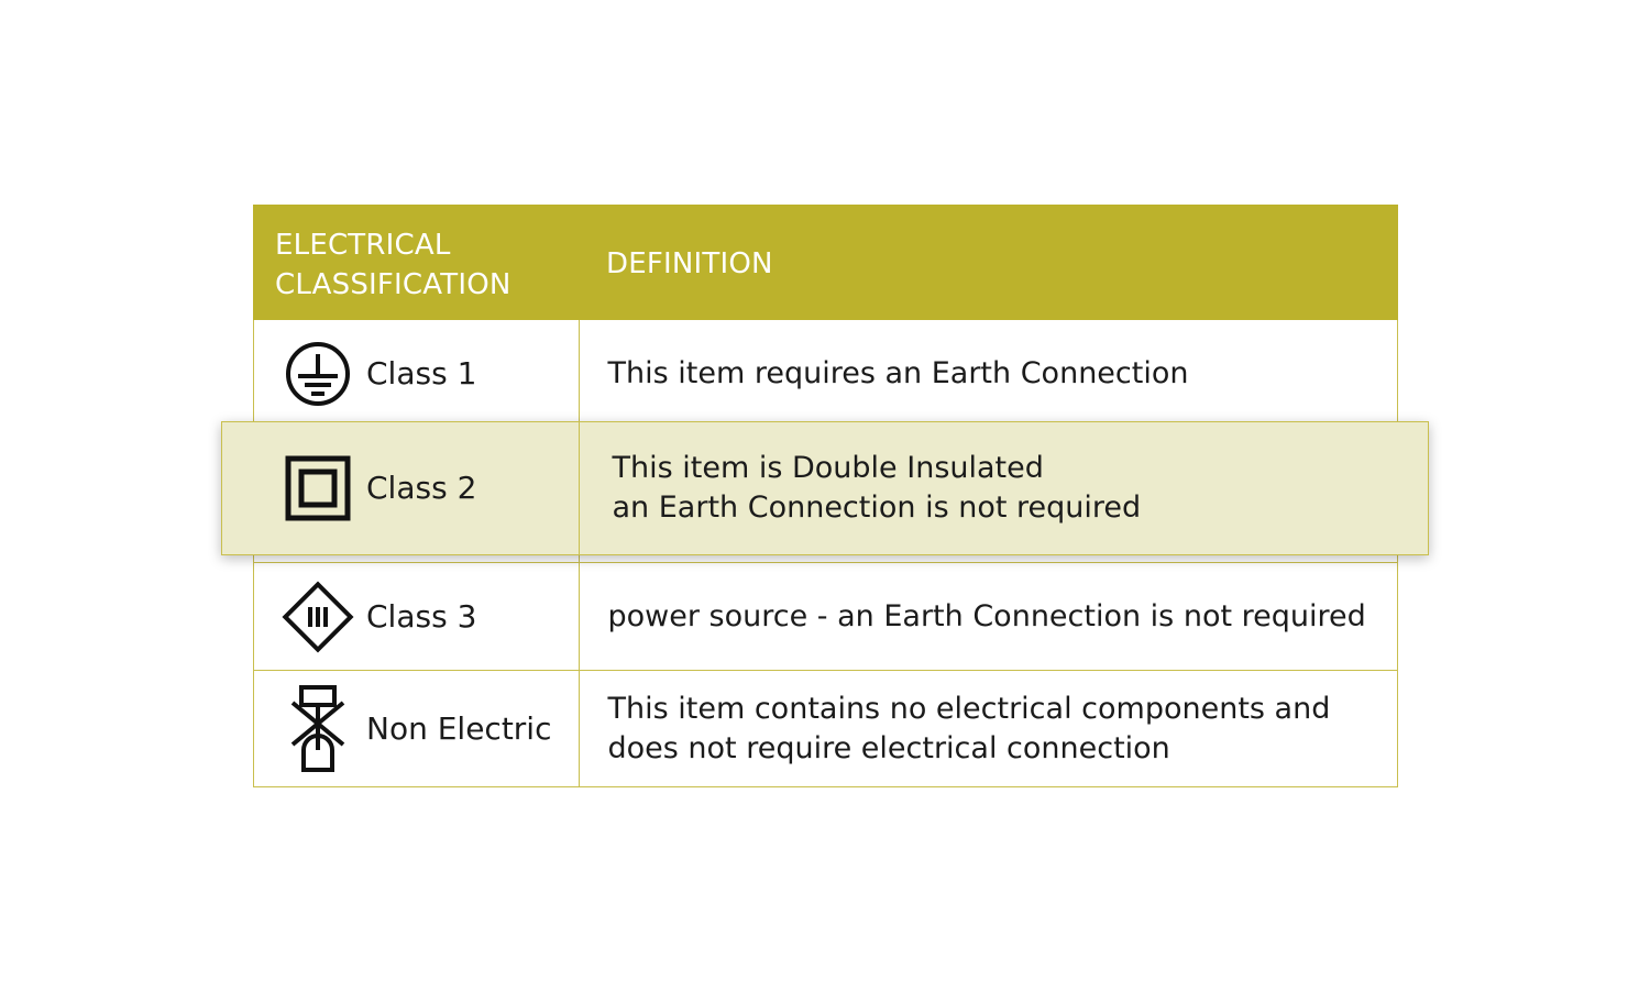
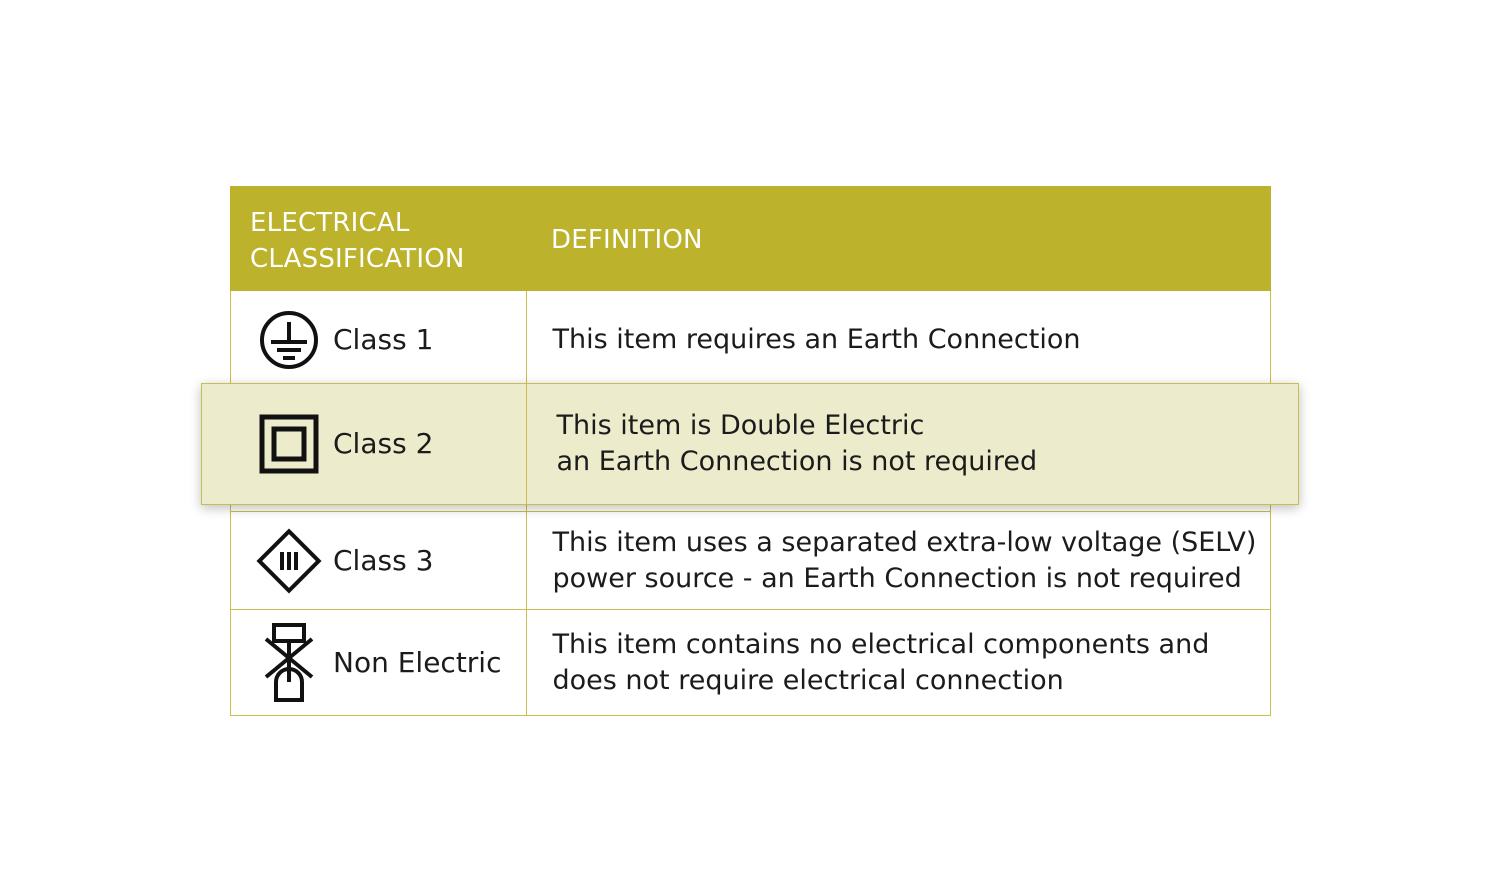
  ELECTRICAL
  CLASSIFICATION
  DEFINITION
  Class 1
  This item requires an Earth Connection
  Class 3
+ This item uses a separated extra-low voltage (SELV)
  power source - an Earth Connection is not required
  Non Electric
  This item contains no electrical components and
  does not require electrical connection
  Class 2
- This item is Double Insulated
+ This item is Double Electric
  an Earth Connection is not required
